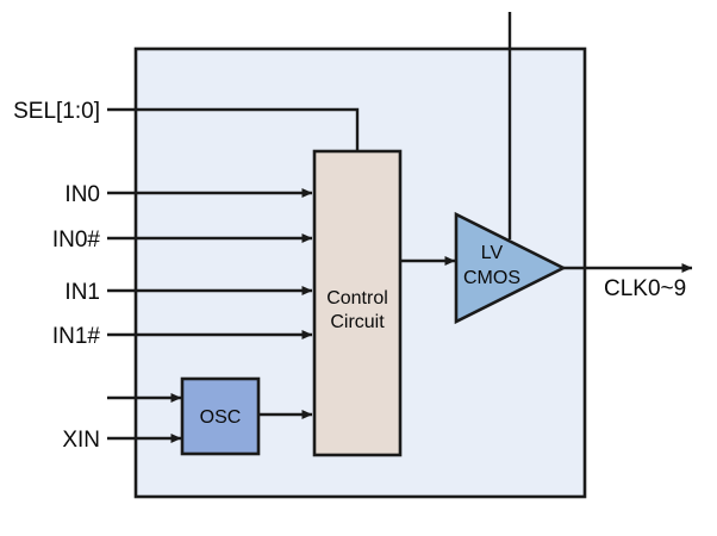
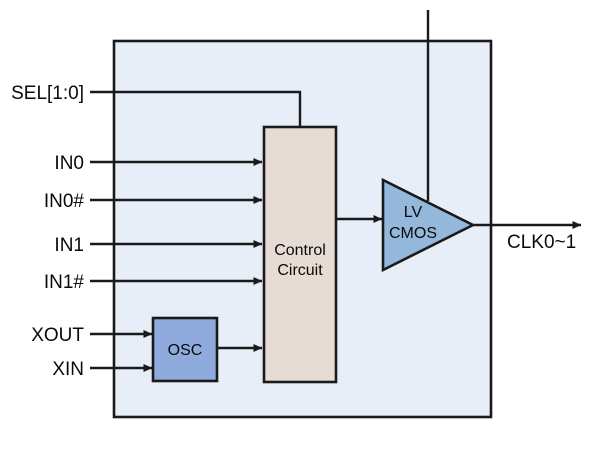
  Control
  Circuit
  OSC
  LV
  CMOS
  SEL[1:0]
  IN0
  IN0#
  IN1
  IN1#
+ XOUT
  XIN
- CLK0~9
+ CLK0~1
